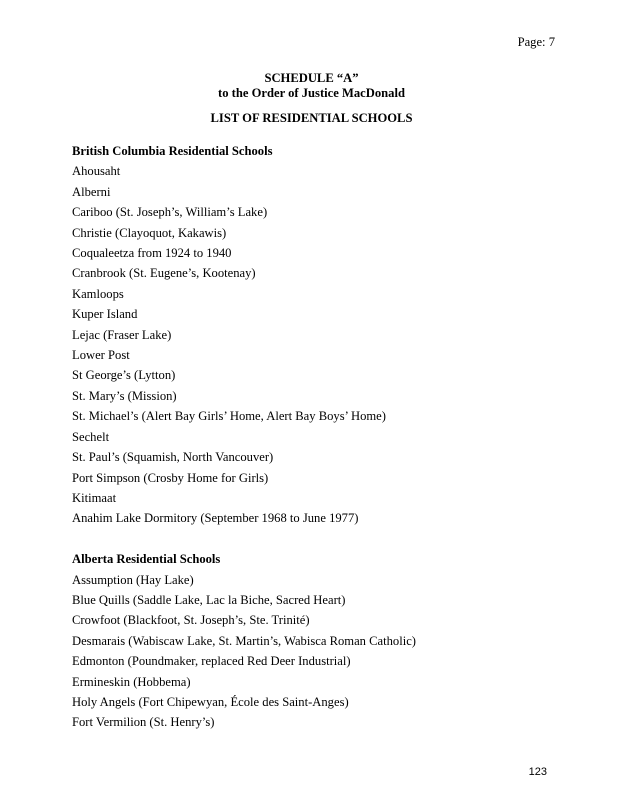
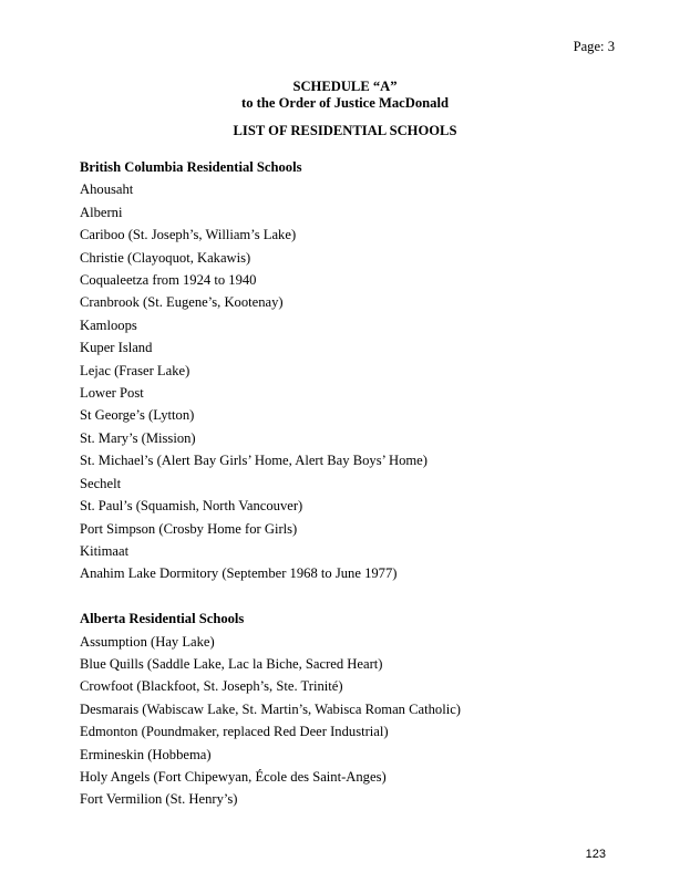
- Page: 7
+ Page: 3
  SCHEDULE “A”
  to the Order of Justice MacDonald
  LIST OF RESIDENTIAL SCHOOLS
  British Columbia Residential Schools
  Ahousaht
  Alberni
  Cariboo (St. Joseph’s, William’s Lake)
  Christie (Clayoquot, Kakawis)
  Coqualeetza from 1924 to 1940
  Cranbrook (St. Eugene’s, Kootenay)
  Kamloops
  Kuper Island
  Lejac (Fraser Lake)
  Lower Post
  St George’s (Lytton)
  St. Mary’s (Mission)
  St. Michael’s (Alert Bay Girls’ Home, Alert Bay Boys’ Home)
  Sechelt
  St. Paul’s (Squamish, North Vancouver)
  Port Simpson (Crosby Home for Girls)
  Kitimaat
  Anahim Lake Dormitory (September 1968 to June 1977)
  Alberta Residential Schools
  Assumption (Hay Lake)
  Blue Quills (Saddle Lake, Lac la Biche, Sacred Heart)
  Crowfoot (Blackfoot, St. Joseph’s, Ste. Trinité)
  Desmarais (Wabiscaw Lake, St. Martin’s, Wabisca Roman Catholic)
  Edmonton (Poundmaker, replaced Red Deer Industrial)
  Ermineskin (Hobbema)
  Holy Angels (Fort Chipewyan, École des Saint-Anges)
  Fort Vermilion (St. Henry’s)
  123
